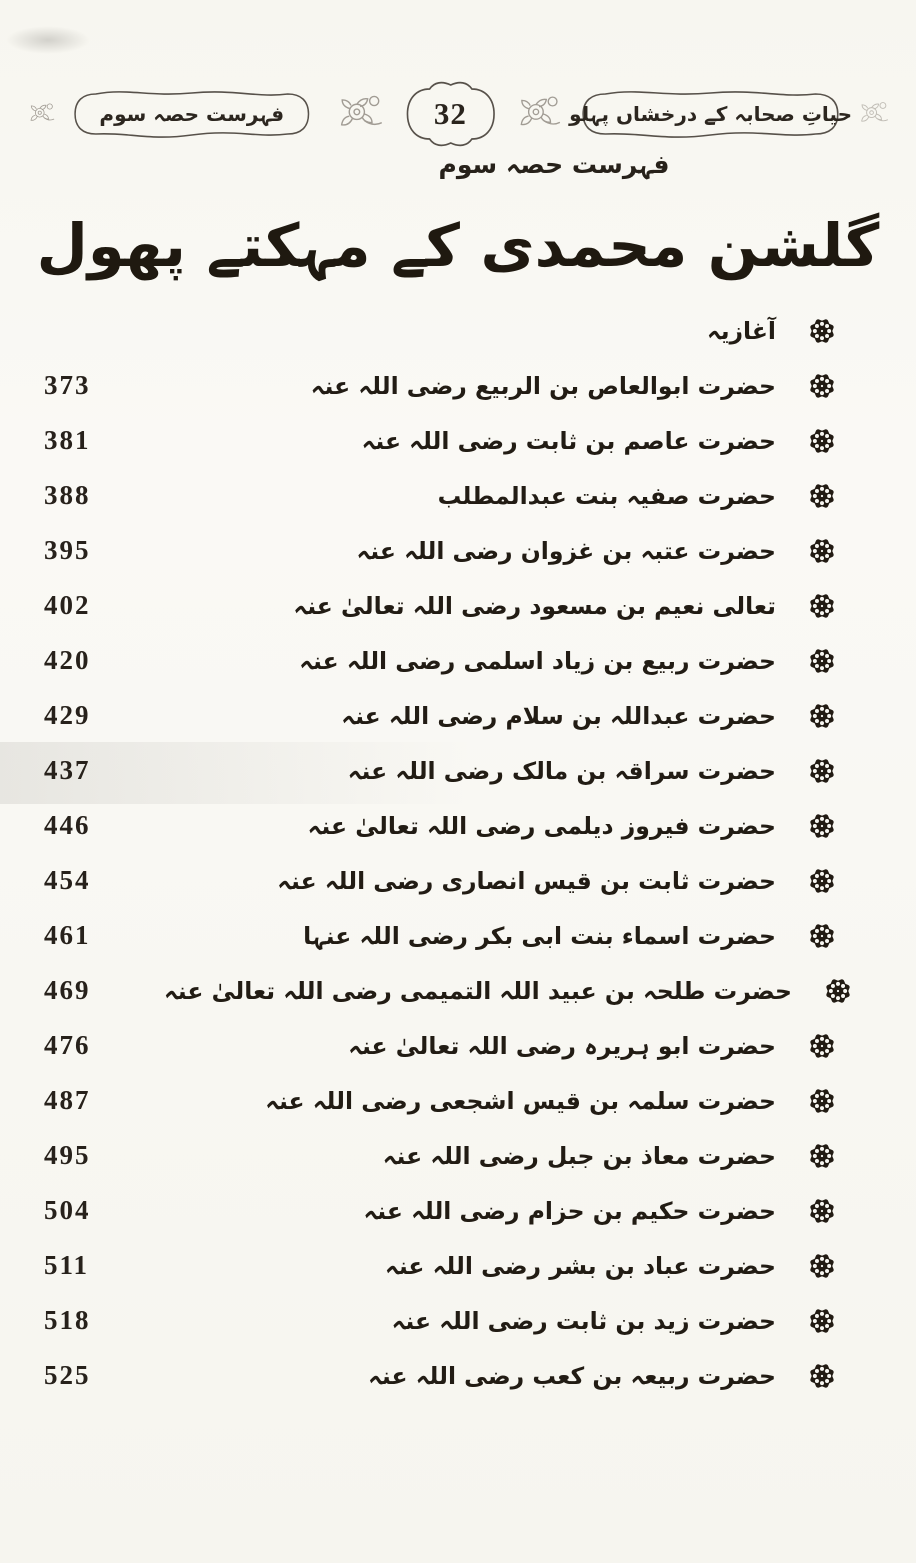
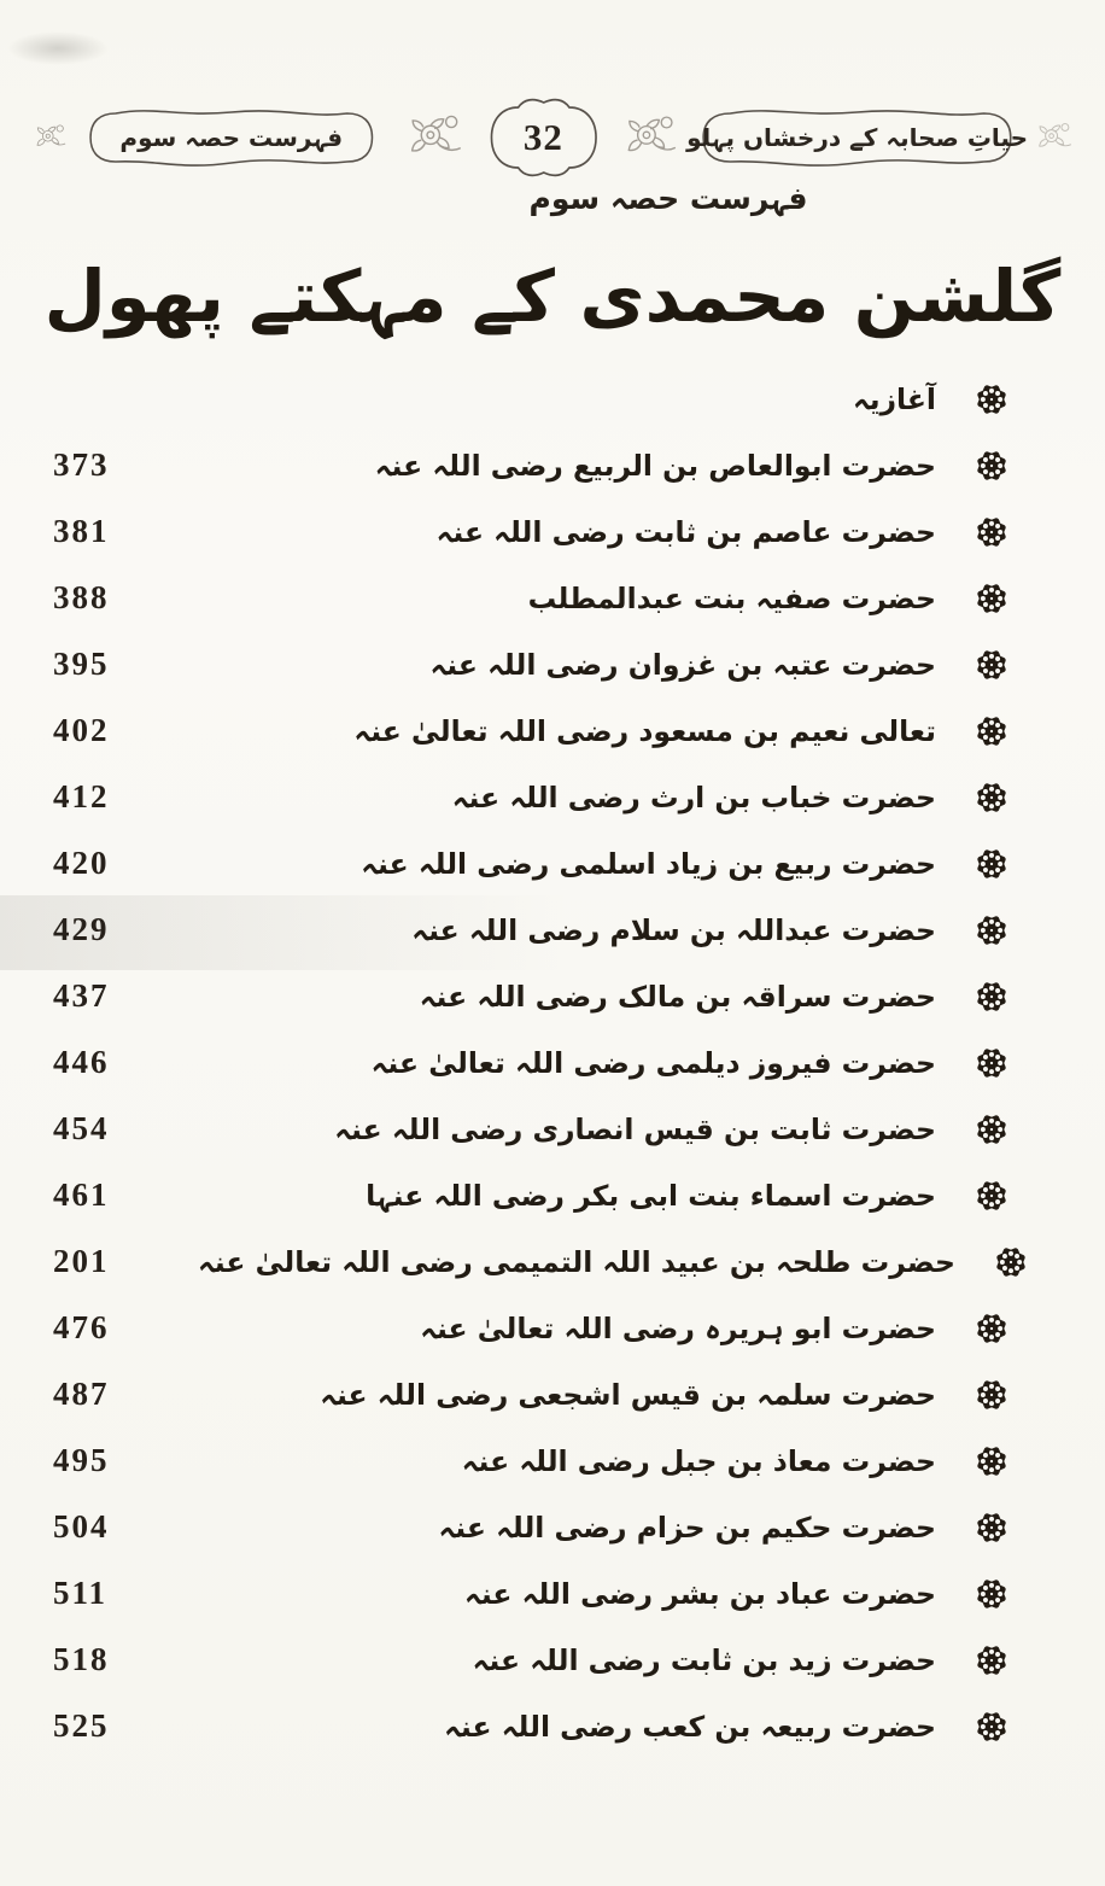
  فہرست حصہ سوم
  32
  حیاتِ صحابہ کے درخشاں پہلو
  فہرست حصہ سوم
  گلشن محمدی کے مہکتے پھول
  آغازیہ
  373
  حضرت ابوالعاص بن الربیع رضی اللہ عنہ
  381
  حضرت عاصم بن ثابت رضی اللہ عنہ
  388
  حضرت صفیہ بنت عبدالمطلب
  395
  حضرت عتبہ بن غزوان رضی اللہ عنہ
  402
  تعالی نعیم بن مسعود رضی اللہ تعالیٰ عنہ
+ 412
+ حضرت خباب بن ارث رضی اللہ عنہ
  420
  حضرت ربیع بن زیاد اسلمی رضی اللہ عنہ
  429
  حضرت عبداللہ بن سلام رضی اللہ عنہ
  437
  حضرت سراقہ بن مالک رضی اللہ عنہ
  446
  حضرت فیروز دیلمی رضی اللہ تعالیٰ عنہ
  454
  حضرت ثابت بن قیس انصاری رضی اللہ عنہ
  461
  حضرت اسماء بنت ابی بکر رضی اللہ عنہا
- 469
+ 201
  حضرت طلحہ بن عبید اللہ التمیمی رضی اللہ تعالیٰ عنہ
  476
  حضرت ابو ہریرہ رضی اللہ تعالیٰ عنہ
  487
  حضرت سلمہ بن قیس اشجعی رضی اللہ عنہ
  495
  حضرت معاذ بن جبل رضی اللہ عنہ
  504
  حضرت حکیم بن حزام رضی اللہ عنہ
  511
  حضرت عباد بن بشر رضی اللہ عنہ
  518
  حضرت زید بن ثابت رضی اللہ عنہ
  525
  حضرت ربیعہ بن کعب رضی اللہ عنہ
